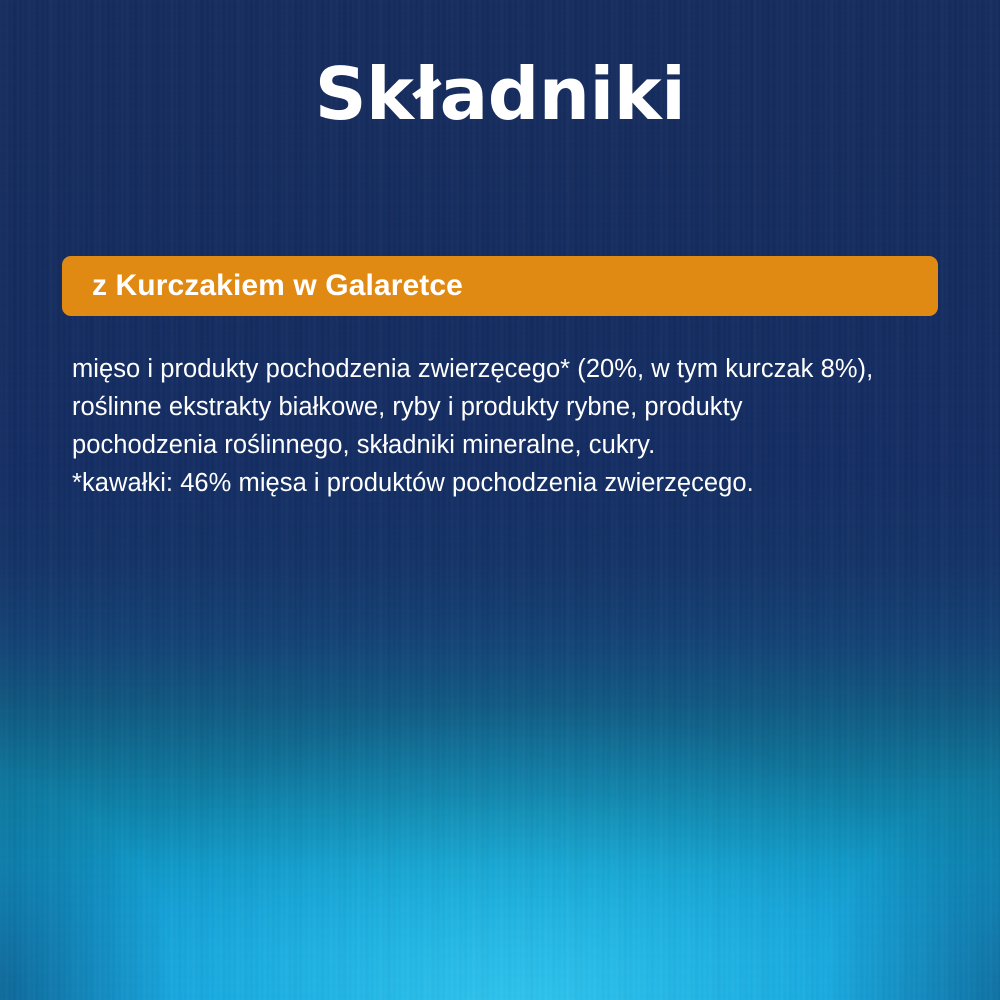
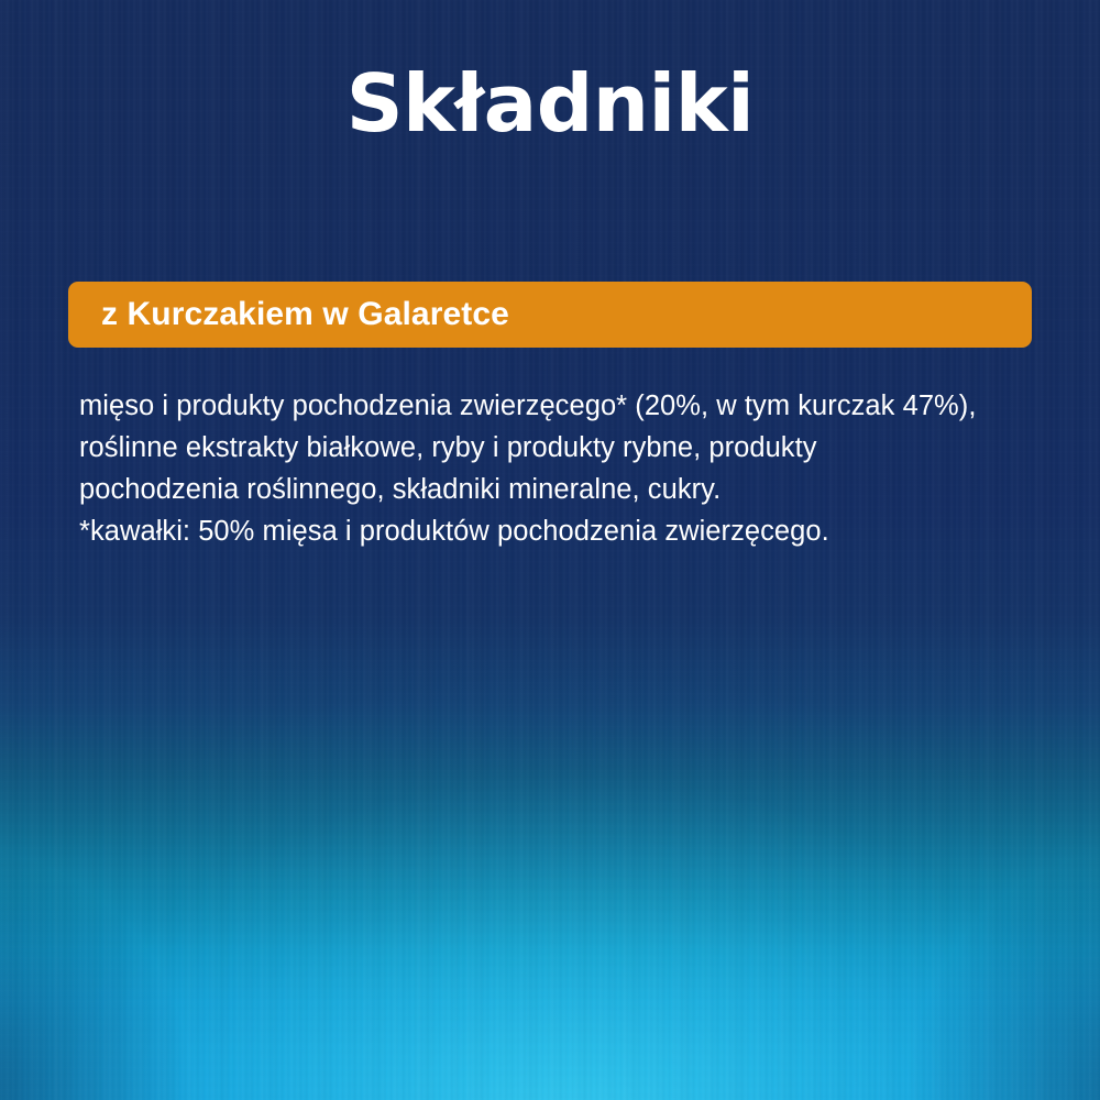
  Składniki
  z Kurczakiem w Galaretce
- mięso i produkty pochodzenia zwierzęcego* (20%, w tym kurczak 8%),
+ mięso i produkty pochodzenia zwierzęcego* (20%, w tym kurczak 47%),
  roślinne ekstrakty białkowe, ryby i produkty rybne, produkty
  pochodzenia roślinnego, składniki mineralne, cukry.
- *kawałki: 46% mięsa i produktów pochodzenia zwierzęcego.
+ *kawałki: 50% mięsa i produktów pochodzenia zwierzęcego.
